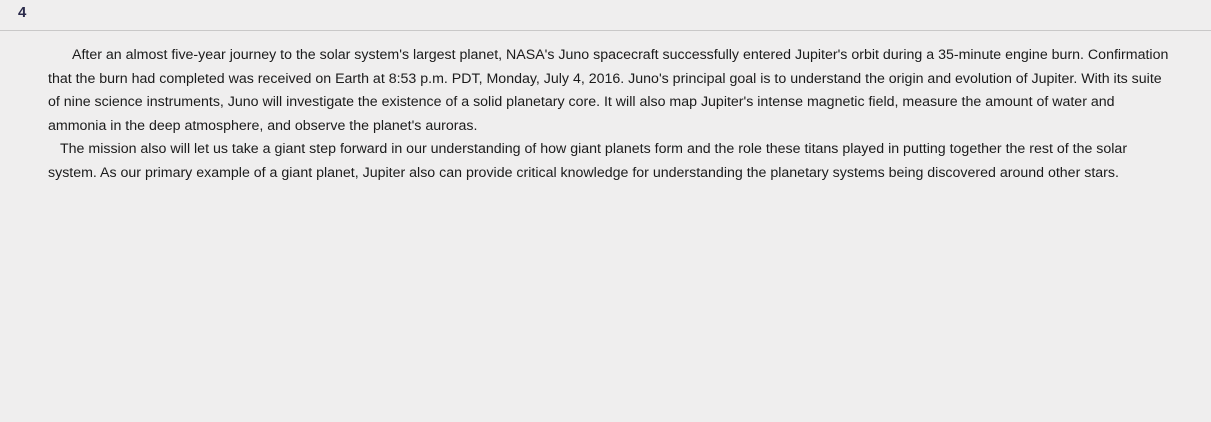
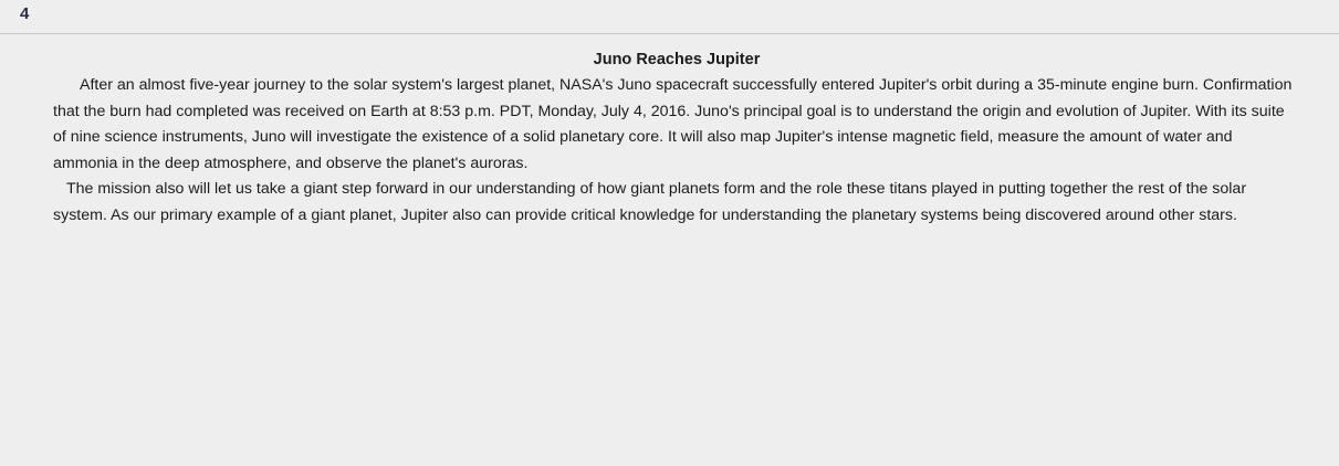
  4
+ Juno Reaches Jupiter
  After an almost five-year journey to the solar system's largest planet, NASA's Juno spacecraft successfully entered Jupiter's orbit during a 35-minute engine burn. Confirmation that the burn had completed was received on Earth at 8:53 p.m. PDT, Monday, July 4, 2016. Juno's principal goal is to understand the origin and evolution of Jupiter. With its suite of nine science instruments, Juno will investigate the existence of a solid planetary core. It will also map Jupiter's intense magnetic field, measure the amount of water and ammonia in the deep atmosphere, and observe the planet's auroras.
  The mission also will let us take a giant step forward in our understanding of how giant planets form and the role these titans played in putting together the rest of the solar system. As our primary example of a giant planet, Jupiter also can provide critical knowledge for understanding the planetary systems being discovered around other stars.
